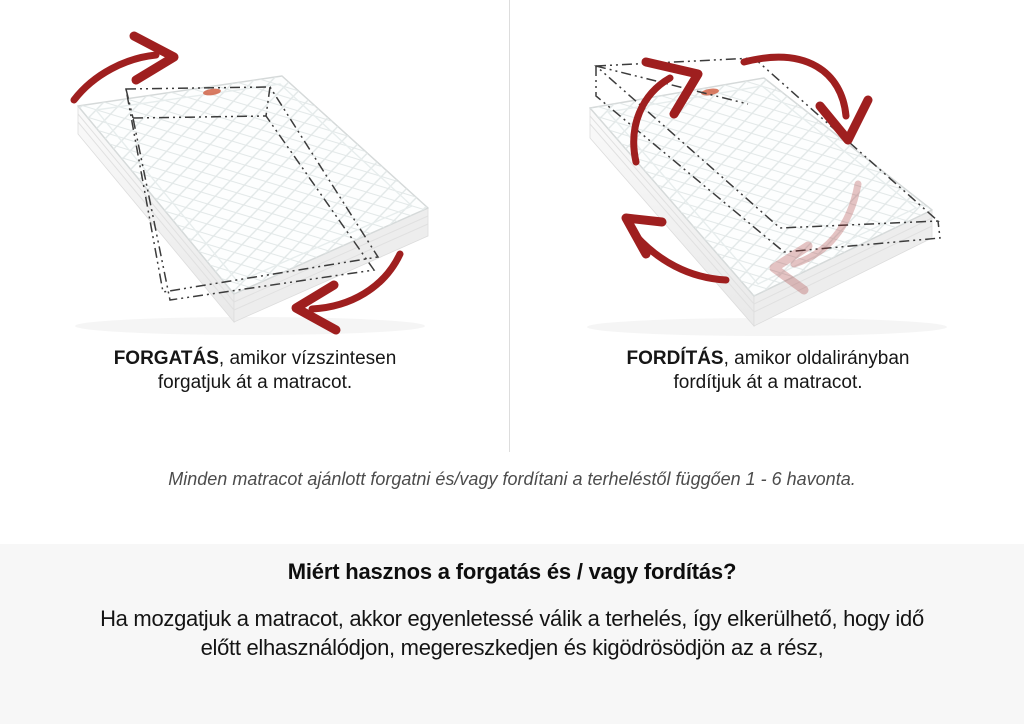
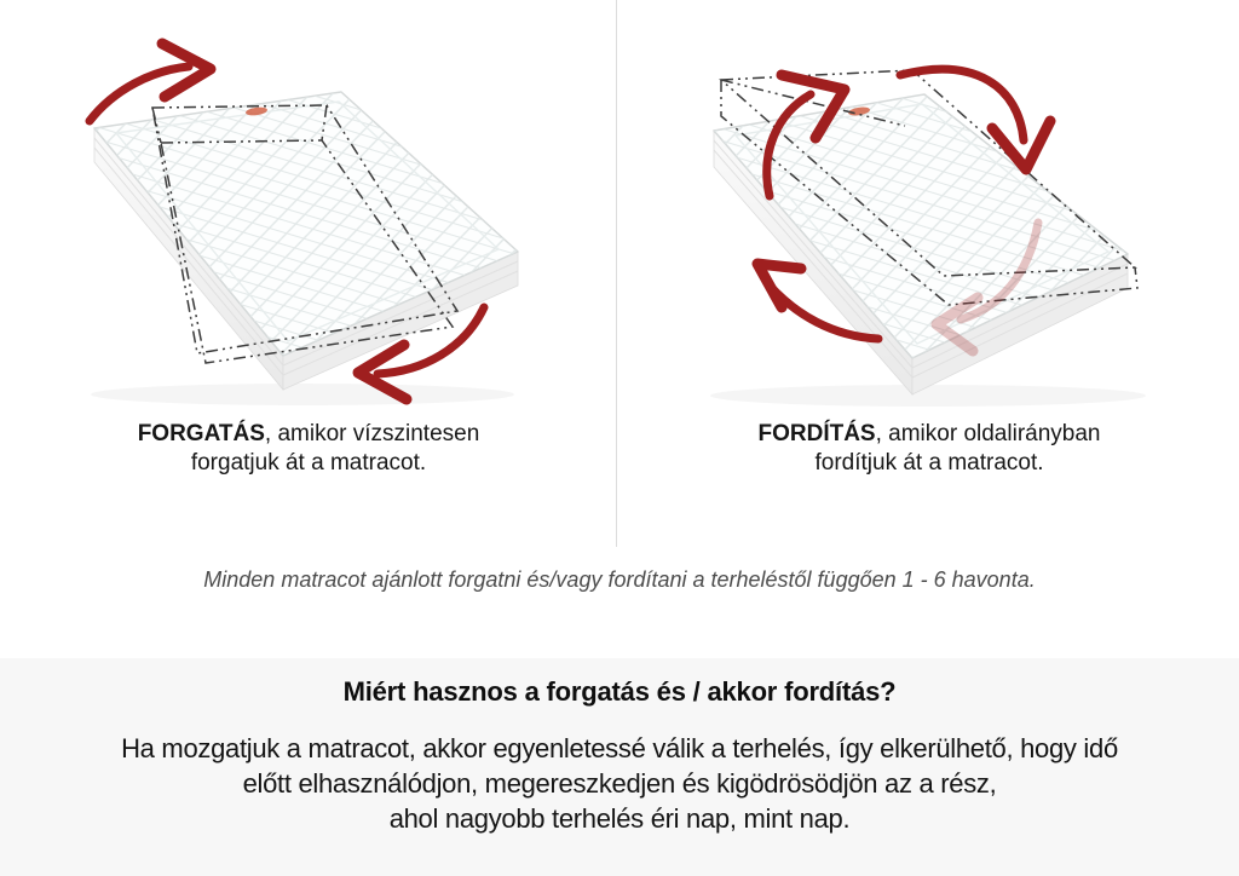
  FORGATÁS, amikor vízszintesen
  forgatjuk át a matracot.
  FORDÍTÁS, amikor oldalirányban
  fordítjuk át a matracot.
  Minden matracot ajánlott forgatni és/vagy fordítani a terheléstől függően 1 - 6 havonta.
- Miért hasznos a forgatás és / vagy fordítás?
+ Miért hasznos a forgatás és / akkor fordítás?
  Ha mozgatjuk a matracot, akkor egyenletessé válik a terhelés, így elkerülhető, hogy idő
  előtt elhasználódjon, megereszkedjen és kigödrösödjön az a rész,
+ ahol nagyobb terhelés éri nap, mint nap.
